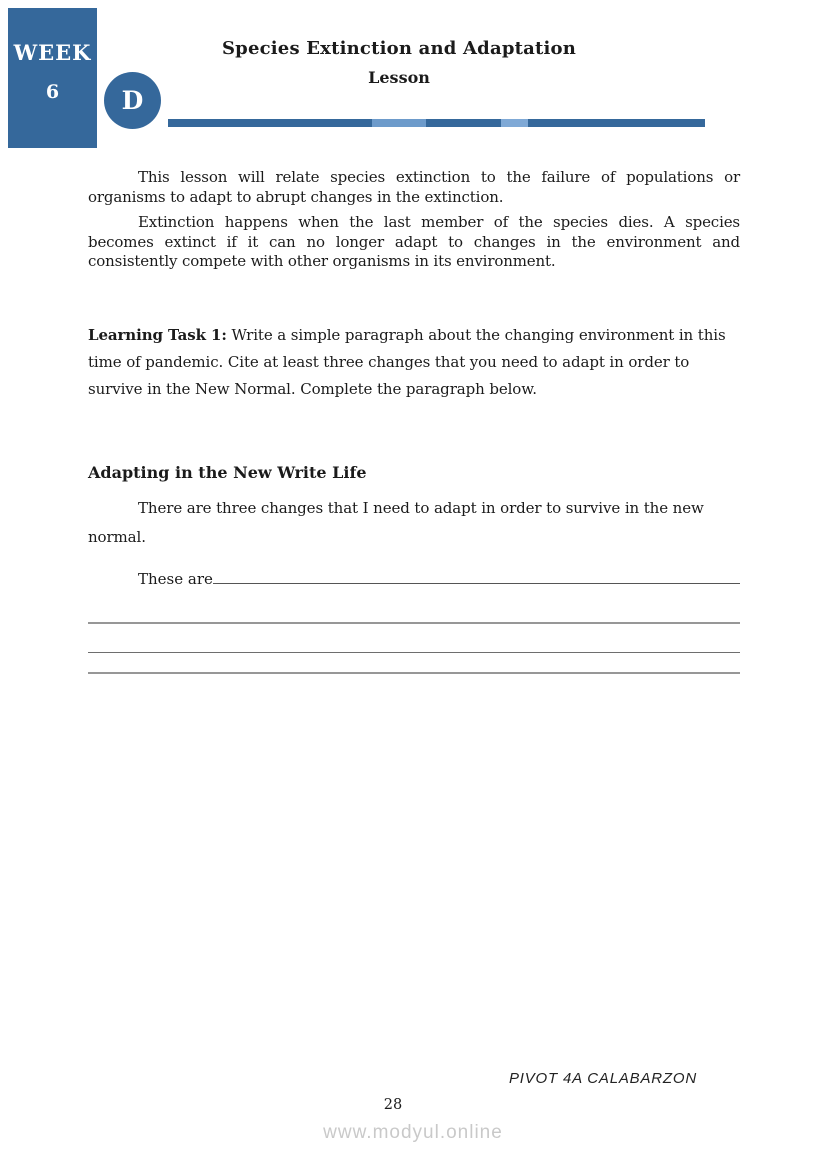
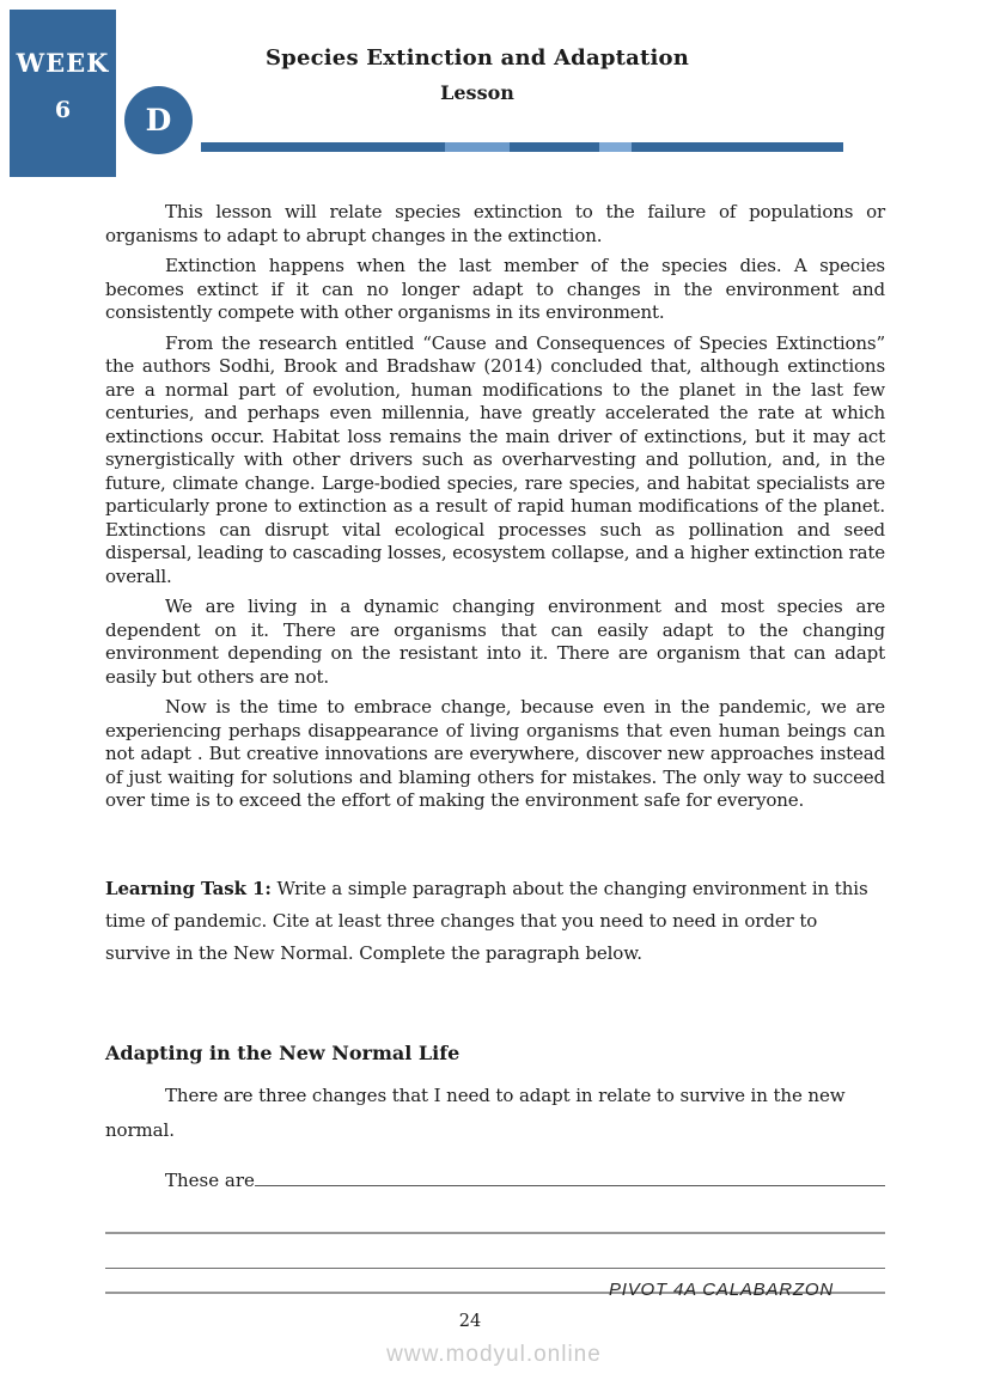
  WEEK
  6
  D
  Species Extinction and Adaptation
  Lesson
  This lesson will relate species extinction to the failure of populations or organisms to adapt to abrupt changes in the extinction.
  Extinction happens when the last member of the species dies. A species becomes extinct if it can no longer adapt to changes in the environment and consistently compete with other organisms in its environment.
+ From the research entitled “Cause and Consequences of Species Extinctions” the authors Sodhi, Brook and Bradshaw (2014) concluded that, although extinctions are a normal part of evolution, human modifications to the planet in the last few centuries, and perhaps even millennia, have greatly accelerated the rate at which extinctions occur. Habitat loss remains the main driver of extinctions, but it may act synergistically with other drivers such as overharvesting and pollution, and, in the future, climate change. Large-bodied species, rare species, and habitat specialists are particularly prone to extinction as a result of rapid human modifications of the planet. Extinctions can disrupt vital ecological processes such as pollination and seed dispersal, leading to cascading losses, ecosystem collapse, and a higher extinction rate overall.
+ We are living in a dynamic changing environment and most species are dependent on it. There are organisms that can easily adapt to the changing environment depending on the resistant into it. There are organism that can adapt easily but others are not.
+ Now is the time to embrace change, because even in the pandemic, we are experiencing perhaps disappearance of living organisms that even human beings can not adapt . But creative innovations are everywhere, discover new approaches instead of just waiting for solutions and blaming others for mistakes. The only way to succeed over time is to exceed the effort of making the environment safe for everyone.
- Learning Task 1: Write a simple paragraph about the changing environment in this time of pandemic. Cite at least three changes that you need to adapt in order to survive in the New Normal. Complete the paragraph below.
+ Learning Task 1: Write a simple paragraph about the changing environment in this time of pandemic. Cite at least three changes that you need to need in order to survive in the New Normal. Complete the paragraph below.
- Adapting in the New Write Life
+ Adapting in the New Normal Life
- There are three changes that I need to adapt in order to survive in the new normal.
+ There are three changes that I need to adapt in relate to survive in the new normal.
  These are
  PIVOT 4A CALABARZON
- 28
+ 24
  www.modyul.online
